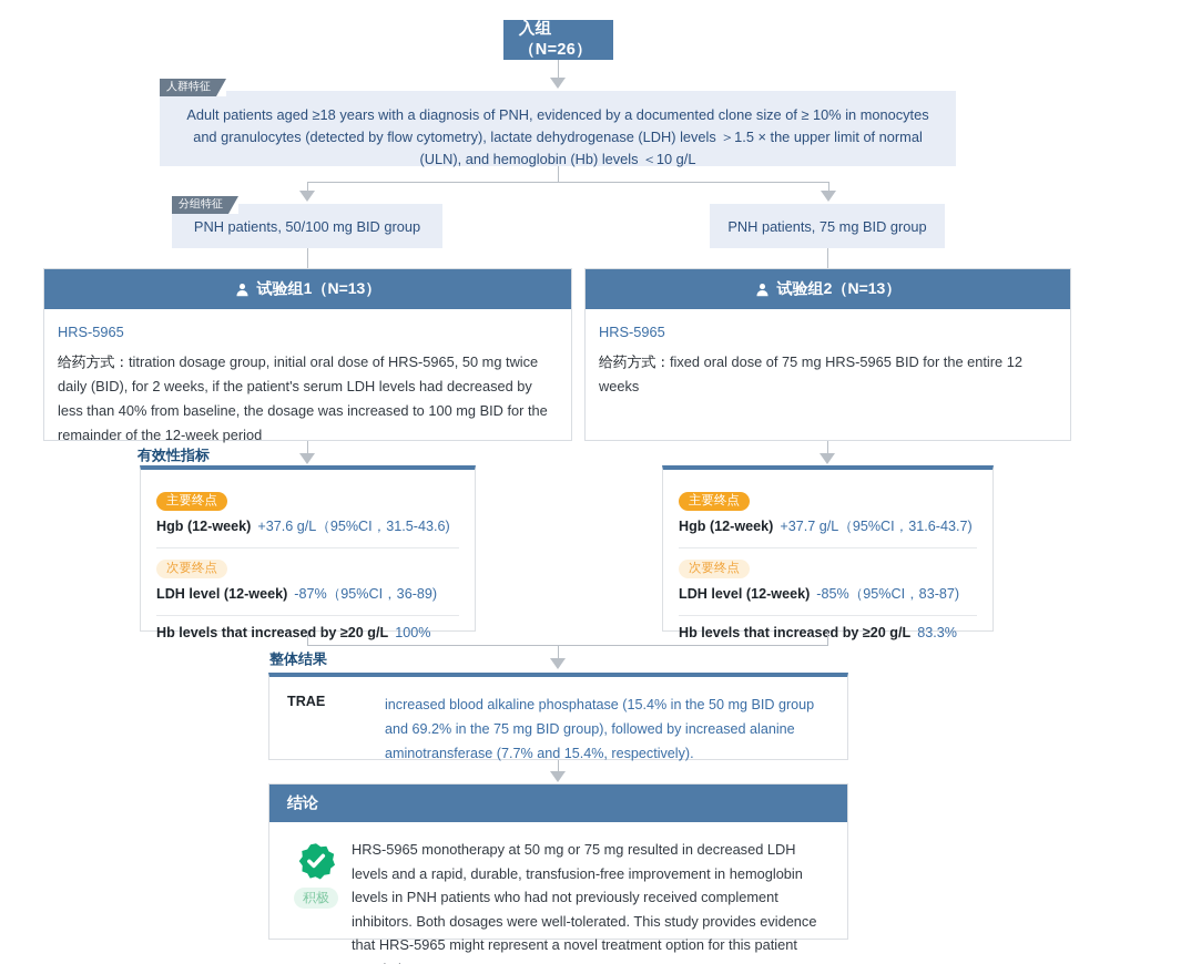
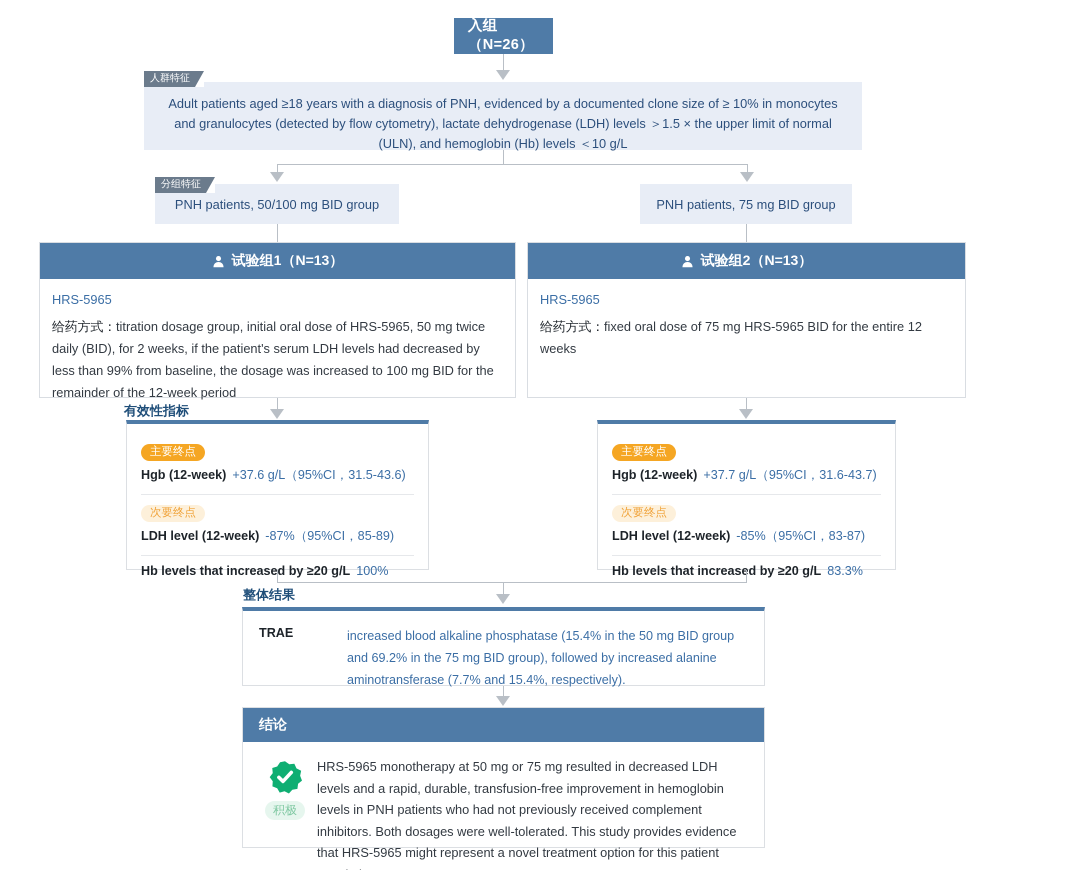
  入组（N=26）
  人群特征
  Adult patients aged ≥18 years with a diagnosis of PNH, evidenced by a documented clone size of ≥ 10% in monocytes and granulocytes (detected by flow cytometry), lactate dehydrogenase (LDH) levels ＞1.5 × the upper limit of normal (ULN), and hemoglobin (Hb) levels ＜10 g/L
  分组特征
  PNH patients, 50/100 mg BID group
  PNH patients, 75 mg BID group
  试验组1（N=13）
  HRS-5965
- 给药方式：titration dosage group, initial oral dose of HRS-5965, 50 mg twice daily (BID), for 2 weeks, if the patient's serum LDH levels had decreased by less than 40% from baseline, the dosage was increased to 100 mg BID for the remainder of the 12-week period
+ 给药方式：titration dosage group, initial oral dose of HRS-5965, 50 mg twice daily (BID), for 2 weeks, if the patient's serum LDH levels had decreased by less than 99% from baseline, the dosage was increased to 100 mg BID for the remainder of the 12-week period
  试验组2（N=13）
  HRS-5965
  给药方式：fixed oral dose of 75 mg HRS-5965 BID for the entire 12 weeks
  有效性指标
  主要终点
  Hgb (12-week) +37.6 g/L（95%CI，31.5-43.6)
  次要终点
- LDH level (12-week) -87%（95%CI，36-89)
+ LDH level (12-week) -87%（95%CI，85-89)
  Hb levels that increased by ≥20 g/L 100%
  主要终点
  Hgb (12-week) +37.7 g/L（95%CI，31.6-43.7)
  次要终点
  LDH level (12-week) -85%（95%CI，83-87)
  Hb levels that increased by ≥20 g/L 83.3%
  整体结果
  TRAE
  increased blood alkaline phosphatase (15.4% in the 50 mg BID group and 69.2% in the 75 mg BID group), followed by increased alanine aminotransferase (7.7% and 15.4%, respectively).
  结论
  积极
  HRS-5965 monotherapy at 50 mg or 75 mg resulted in decreased LDH levels and a rapid, durable, transfusion-free improvement in hemoglobin levels in PNH patients who had not previously received complement inhibitors. Both dosages were well-tolerated. This study provides evidence that HRS-5965 might represent a novel treatment option for this patient
